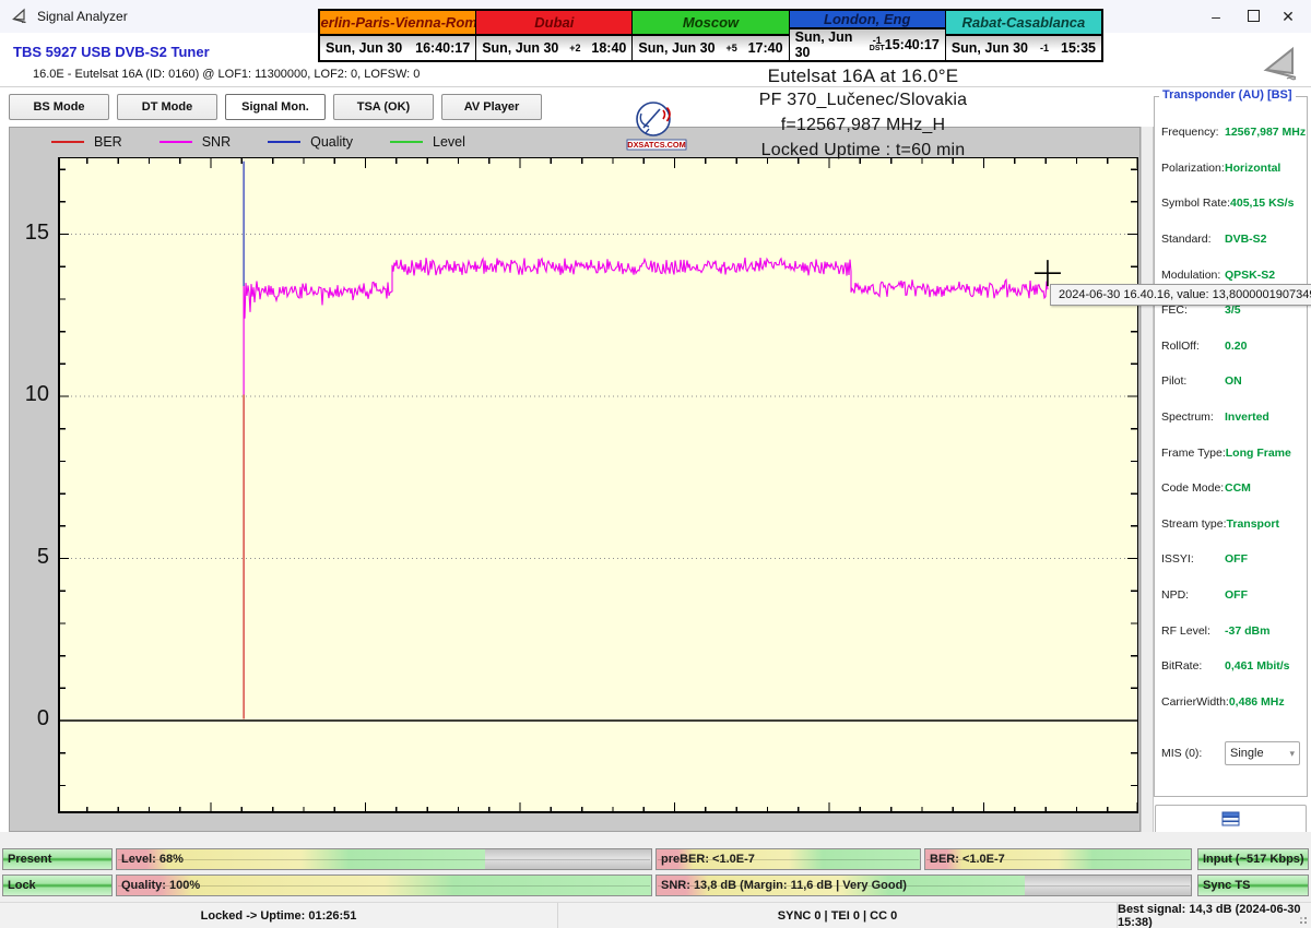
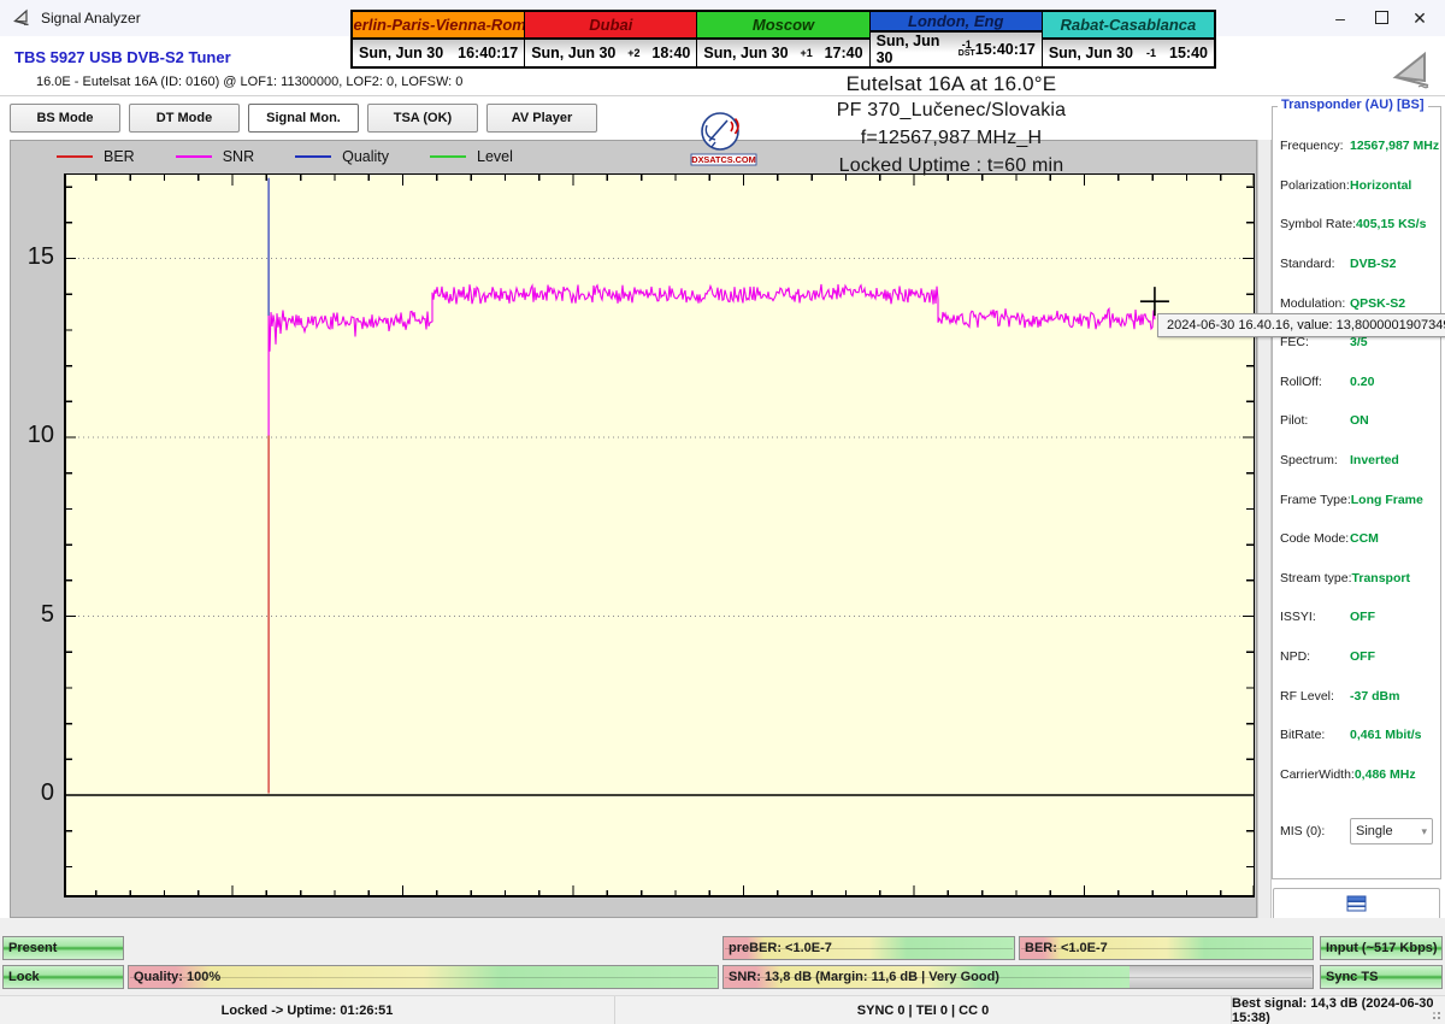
  Signal Analyzer
  –
  ✕
  erlin-Paris-Vienna-Rom
  Sun, Jun 30
  16:40:17
  Dubai
  Sun, Jun 30
  +2
  18:40
  Moscow
  Sun, Jun 30
- +5
+ +1
  17:40
  London, Eng
  Sun, Jun 30
  -1
  15:40:17
  Rabat-Casablanca
  Sun, Jun 30
  -1
- 15:35
+ 15:40
  TBS 5927 USB DVB-S2 Tuner
  16.0E - Eutelsat 16A (ID: 0160) @ LOF1: 11300000, LOF2: 0, LOFSW: 0
  Eutelsat 16A at 16.0°E
  PF 370_Lučenec/Slovakia
  f=12567,987 MHz_H
  Locked Uptime : t=60 min
  BS Mode
  DT Mode
  Signal Mon.
  TSA (OK)
  AV Player
  DXSATCS.COM
  BER
  SNR
  Quality
  Level
  15
  10
  5
  0
  2024-06-30 16.40.16, value: 13,800000190734
  Transponder (AU) [BS]
  Frequency:
  12567,987 MHz
  Polarization:
  Horizontal
  Symbol Rate:
  405,15 KS/s
  Standard:
  DVB-S2
  Modulation:
  QPSK-S2
  FEC:
  3/5
  RollOff:
  0.20
  Pilot:
  ON
  Spectrum:
  Inverted
  Frame Type:
  Long Frame
  Code Mode:
  CCM
  Stream type:
  Transport
  ISSYI:
  OFF
  NPD:
  OFF
  RF Level:
  -37 dBm
  BitRate:
  0,461 Mbit/s
  CarrierWidth:
  0,486 MHz
  MIS (0):
  Single
  ▾
  Present
- Level: 68%
  preBER: <1.0E-7
  BER: <1.0E-7
  Input (~517 Kbps)
  Lock
  Quality: 100%
  SNR: 13,8 dB (Margin: 11,6 dB | Very Good)
  Sync TS
  Locked -> Uptime: 01:26:51
  SYNC 0 | TEI 0 | CC 0
  Best signal: 14,3 dB (2024-06-30 15:38)
